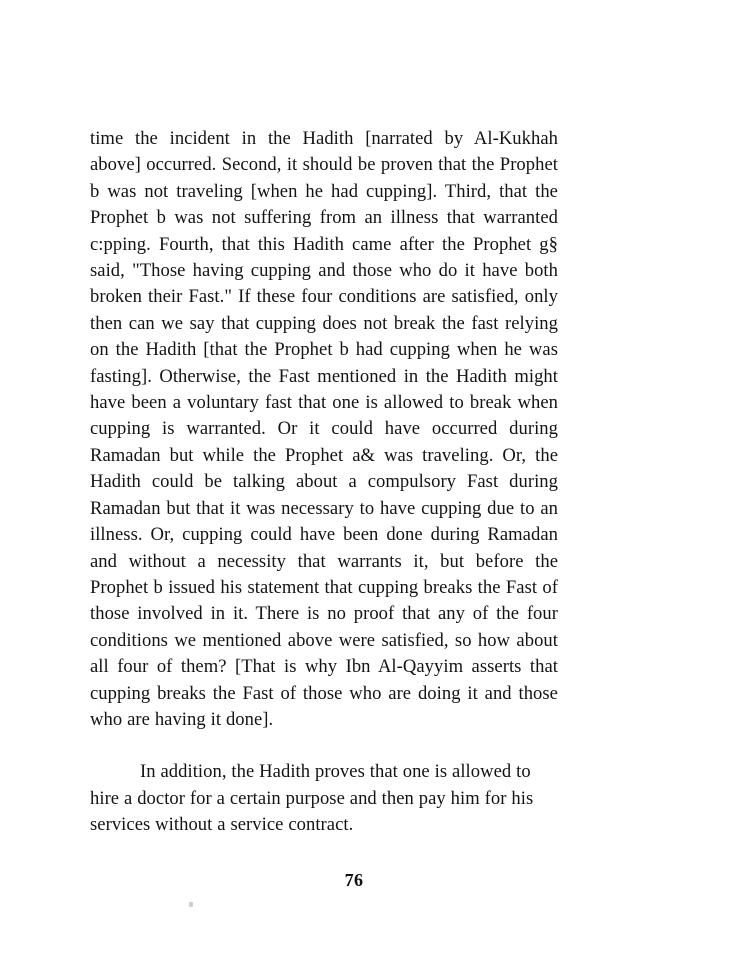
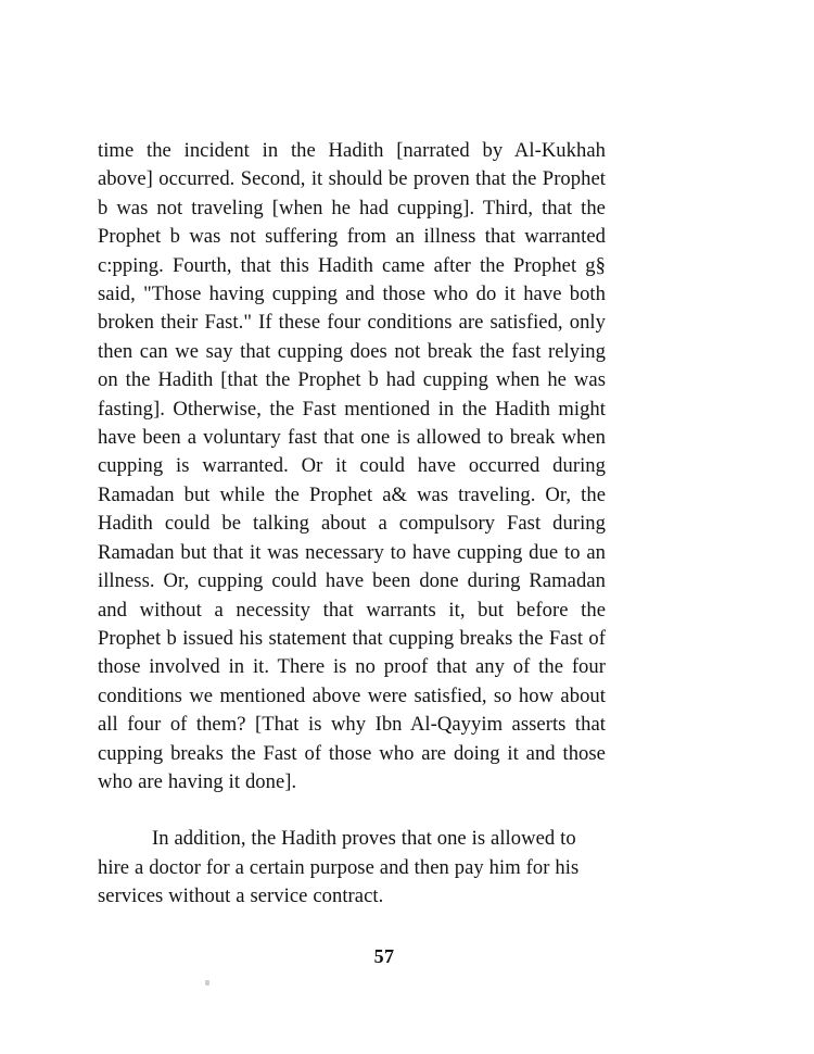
  time the incident in the Hadith [narrated by Al-Kukhah above] occurred. Second, it should be proven that the Prophet b was not traveling [when he had cupping]. Third, that the Prophet b was not suffering from an illness that warranted c:pping. Fourth, that this Hadith came after the Prophet g§ said, "Those having cupping and those who do it have both broken their Fast." If these four conditions are satisfied, only then can we say that cupping does not break the fast relying on the Hadith [that the Prophet b had cupping when he was fasting]. Otherwise, the Fast mentioned in the Hadith might have been a voluntary fast that one is allowed to break when cupping is warranted. Or it could have occurred during Ramadan but while the Prophet a& was traveling. Or, the Hadith could be talking about a compulsory Fast during Ramadan but that it was necessary to have cupping due to an illness. Or, cupping could have been done during Ramadan and without a necessity that warrants it, but before the Prophet b issued his statement that cupping breaks the Fast of those involved in it. There is no proof that any of the four conditions we mentioned above were satisfied, so how about all four of them? [That is why Ibn Al-Qayyim asserts that cupping breaks the Fast of those who are doing it and those who are having it done].
  In addition, the Hadith proves that one is allowed to hire a doctor for a certain purpose and then pay him for his services without a service contract.
- 76
+ 57
